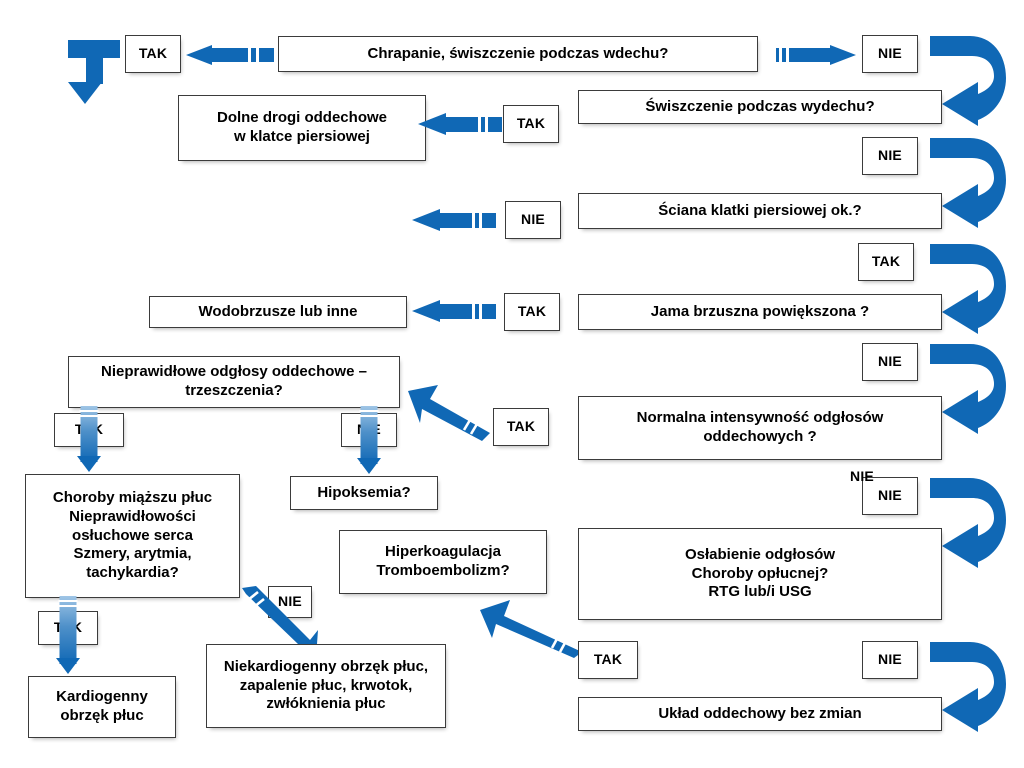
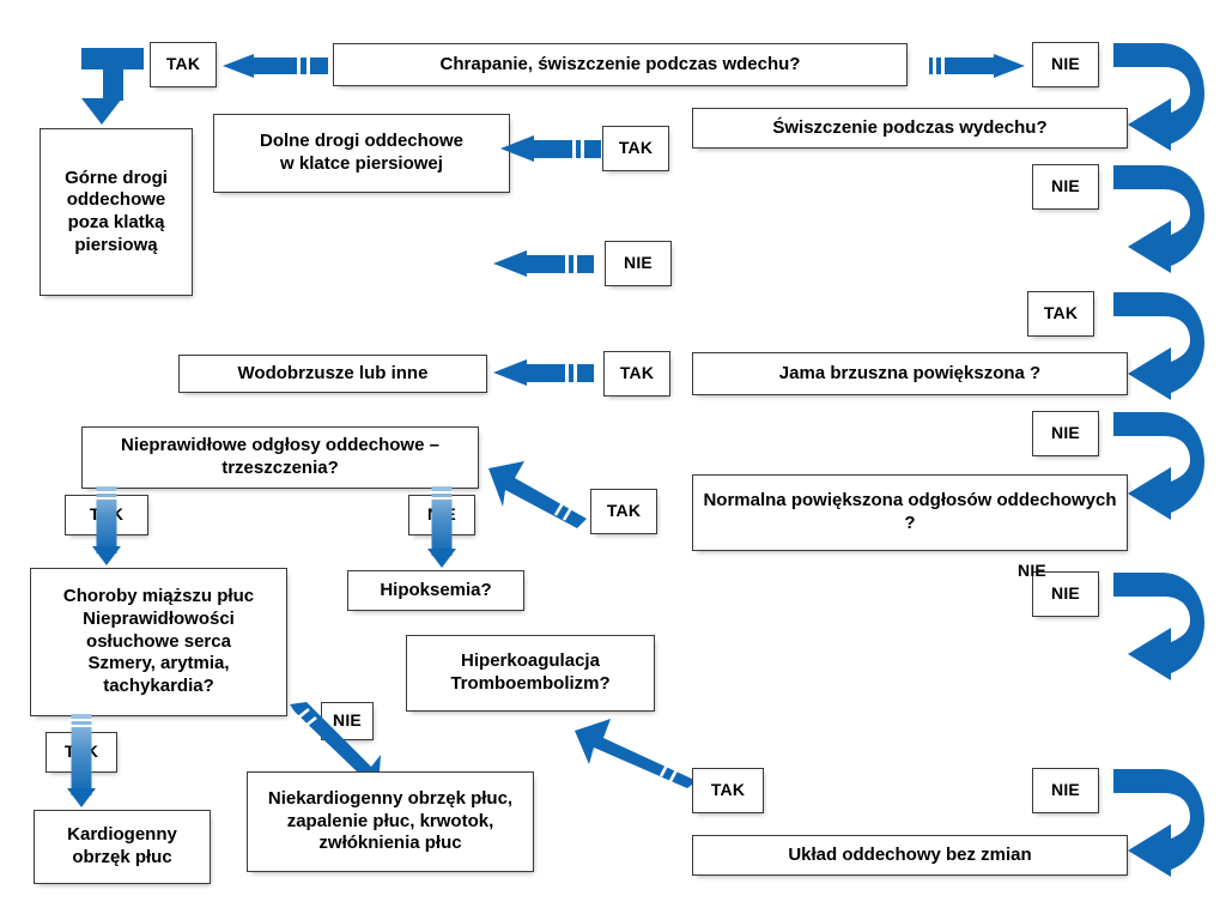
  TAK
  Chrapanie, świszczenie podczas wdechu?
  NIE
+ Górne drogi
+ oddechowe
+ poza klatką
+ piersiową
  Dolne drogi oddechowe
  w klatce piersiowej
  TAK
  Świszczenie podczas wydechu?
  NIE
  NIE
- Ściana klatki piersiowej ok.?
  TAK
  Wodobrzusze lub inne
  TAK
  Jama brzuszna powiększona ?
  NIE
  Nieprawidłowe odgłosy oddechowe –
  trzeszczenia?
  TAK
- Normalna intensywność odgłosów oddechowych ?
+ Normalna powiększona odgłosów oddechowych ?
  NIE
  Hipoksemia?
  Choroby miąższu płuc
  Nieprawidłowości
  osłuchowe serca
  Szmery, arytmia,
  tachykardia?
  Hiperkoagulacja
  Tromboembolizm?
- Osłabienie odgłosów
- Choroby opłucnej?
- RTG lub/i USG
  NIE
  NIE
  Kardiogenny
  obrzęk płuc
  Niekardiogenny obrzęk płuc,
  zapalenie płuc, krwotok,
  zwłóknienia płuc
  TAK
  NIE
  Układ oddechowy bez zmian
